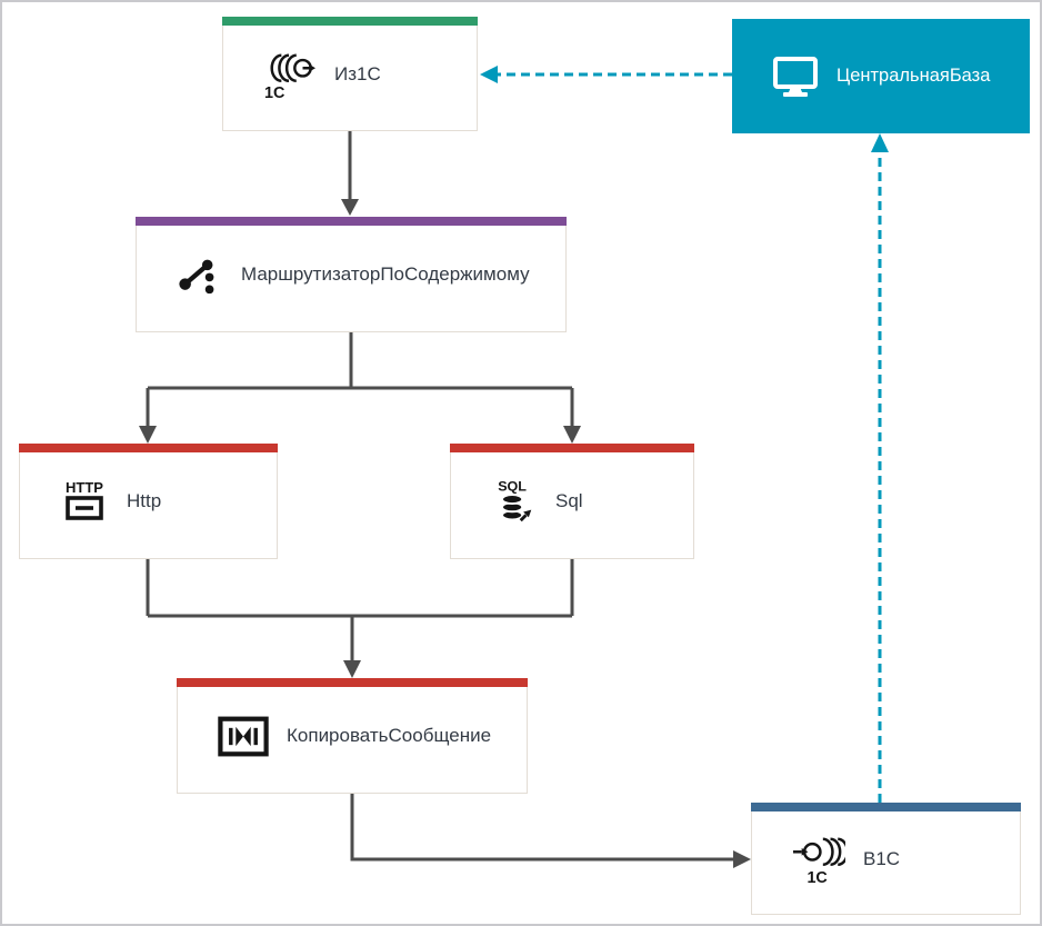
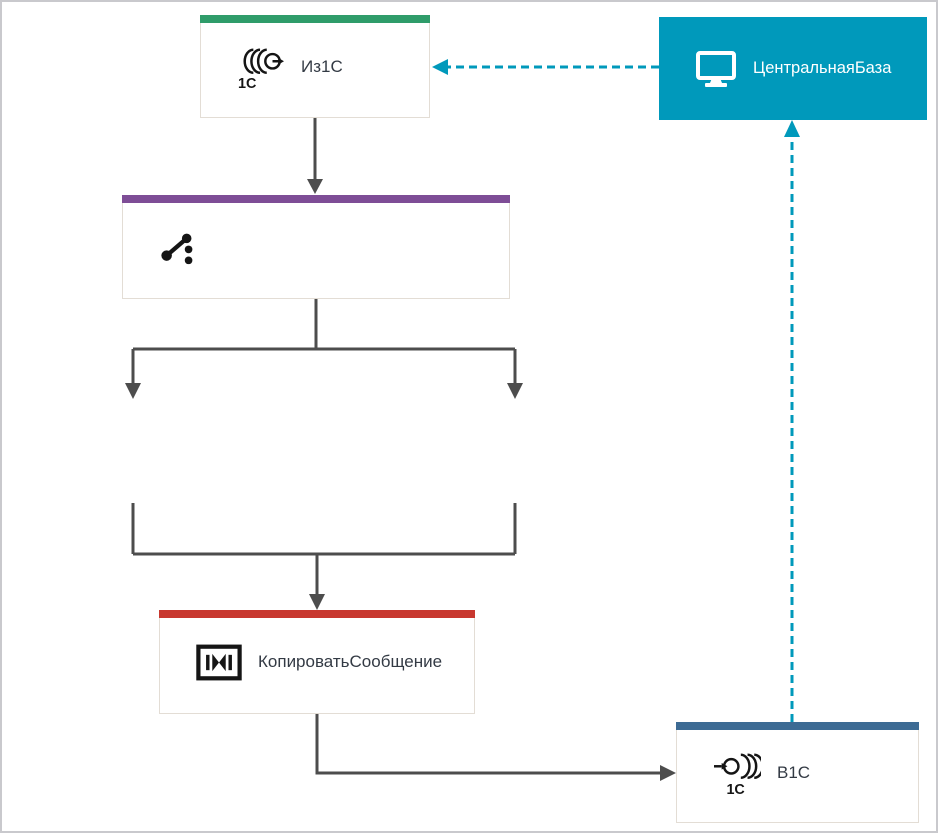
  1С
  Из1С
  ЦентральнаяБаза
- МаршрутизаторПоСодержимому
- HTTP
- Http
- SQL
- Sql
  КопироватьСообщение
  1С
  В1С
